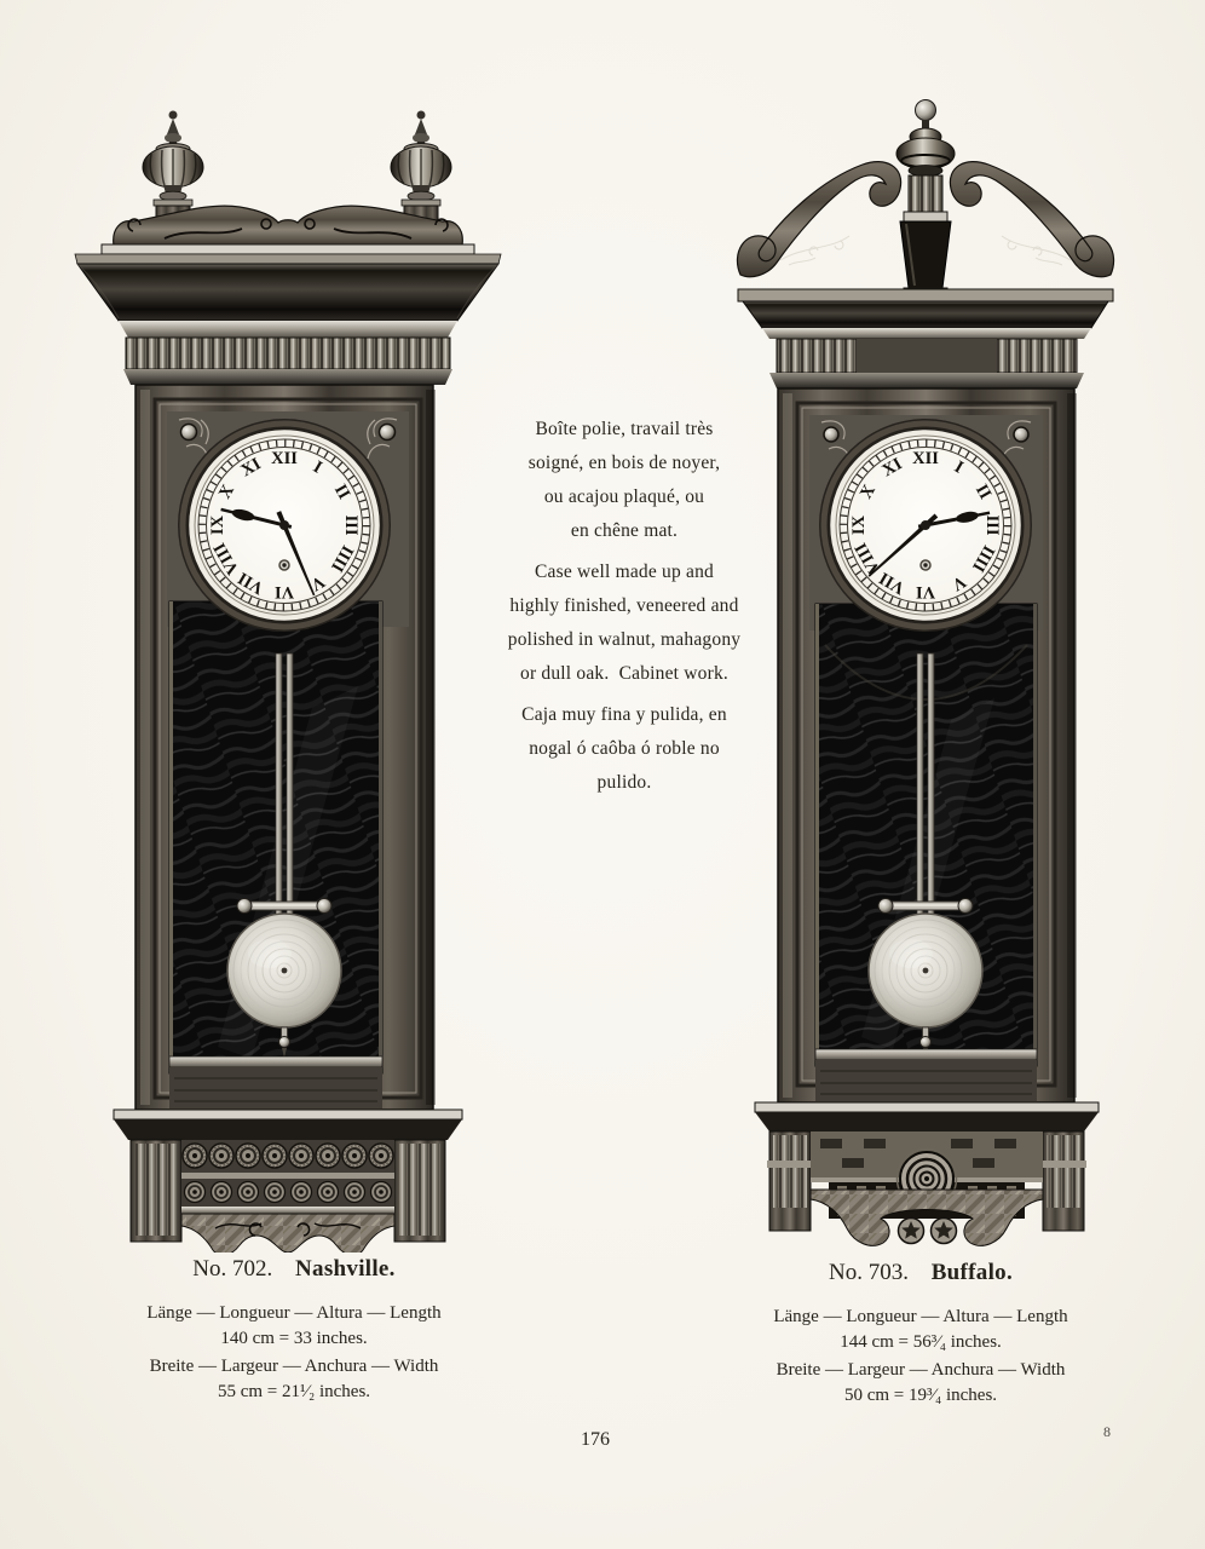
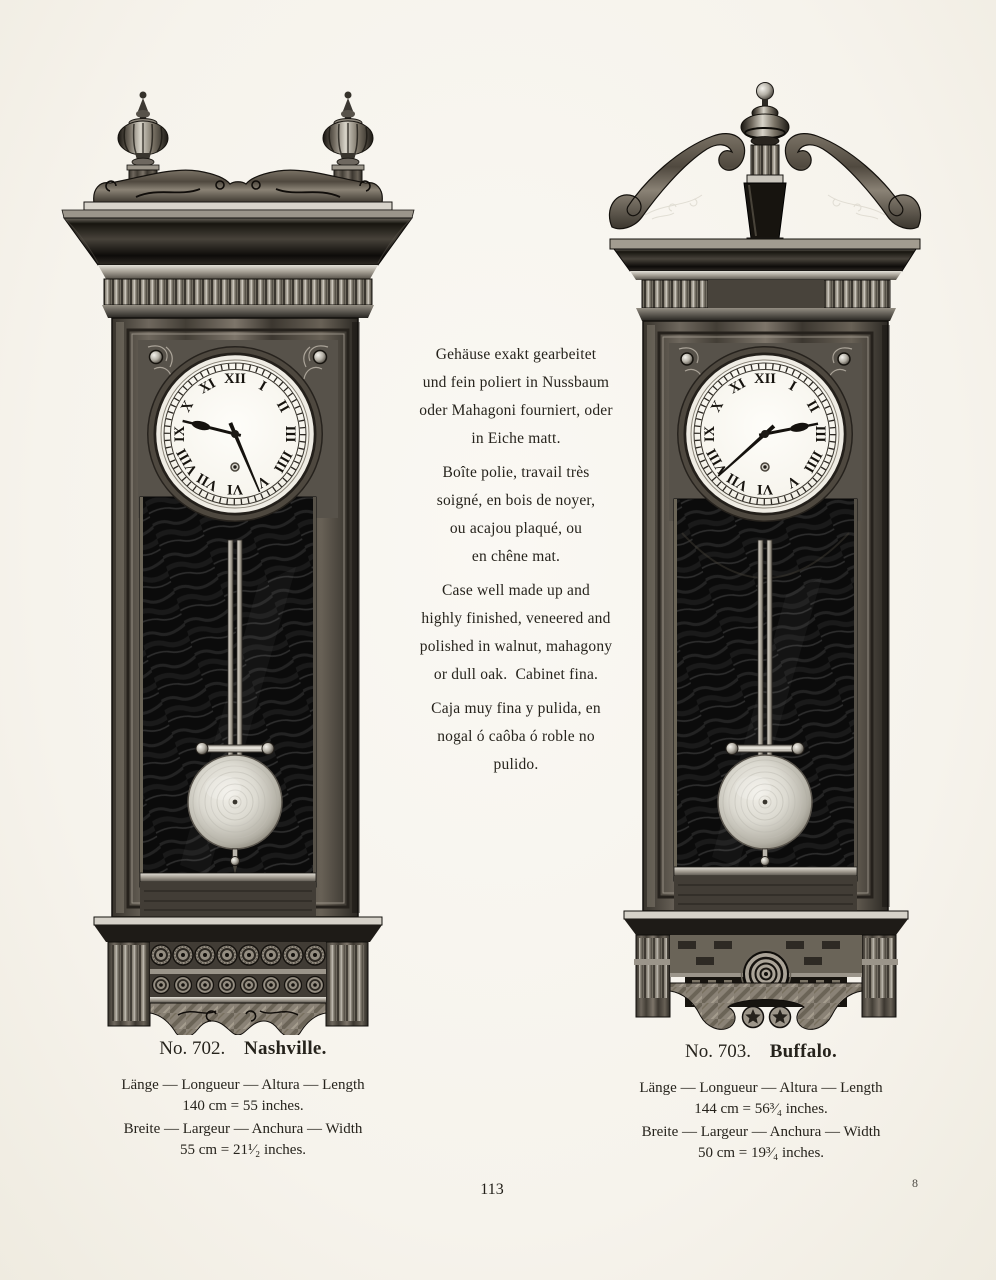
+ Gehäuse exakt gearbeitet
+ und fein poliert in Nussbaum
+ oder Mahagoni fourniert, oder
+ in Eiche matt.
  Boîte polie, travail très
  soigné, en bois de noyer,
  ou acajou plaqué, ou
  en chêne mat.
  Case well made up and
  highly finished, veneered and
  polished in walnut, mahagony
- or dull oak. Cabinet work.
+ or dull oak. Cabinet fina.
  Caja muy fina y pulida, en
  nogal ó caôba ó roble no
  pulido.
  No. 702. Nashville.
  Länge — Longueur — Altura — Length
- 140 cm = 33 inches.
+ 140 cm = 55 inches.
  Breite — Largeur — Anchura — Width
  55 cm = 21¹⁄₂ inches.
  No. 703. Buffalo.
  Länge — Longueur — Altura — Length
  144 cm = 56³⁄₄ inches.
  Breite — Largeur — Anchura — Width
  50 cm = 19³⁄₄ inches.
- 176
+ 113
  8
